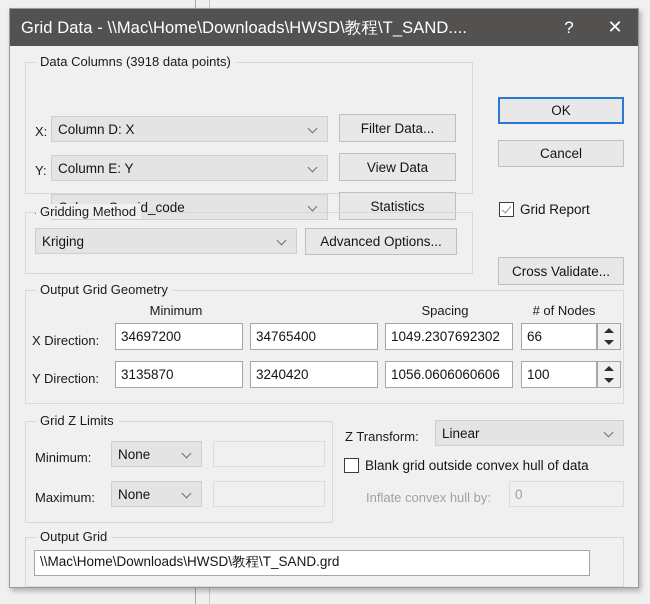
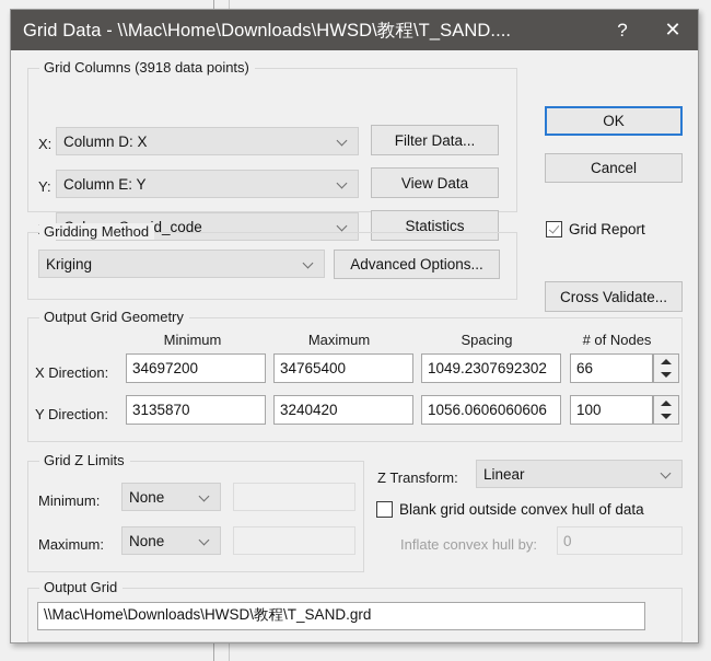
  Grid Data - \\Mac\Home\Downloads\HWSD\教程\T_SAND....
  ?
  ✕
- Data Columns (3918 data points)
+ Grid Columns (3918 data points)
  X:
  Column D: X
  Y:
  Column E: Y
  Filter Data...
  View Data
  Statistics
  OK
  Cancel
  Grid Report
  Cross Validate...
  Gridding Method
  Kriging
  Advanced Options...
  Output Grid Geometry
  Minimum
+ Maximum
  Spacing
  # of Nodes
  X Direction:
  34697200
  34765400
  1049.2307692302
  66
  Y Direction:
  3135870
  3240420
  1056.0606060606
  100
  Grid Z Limits
  Minimum:
  None
  Maximum:
  None
  Z Transform:
  Linear
  Blank grid outside convex hull of data
  Inflate convex hull by:
  0
  Output Grid
  \\Mac\Home\Downloads\HWSD\教程\T_SAND.grd
